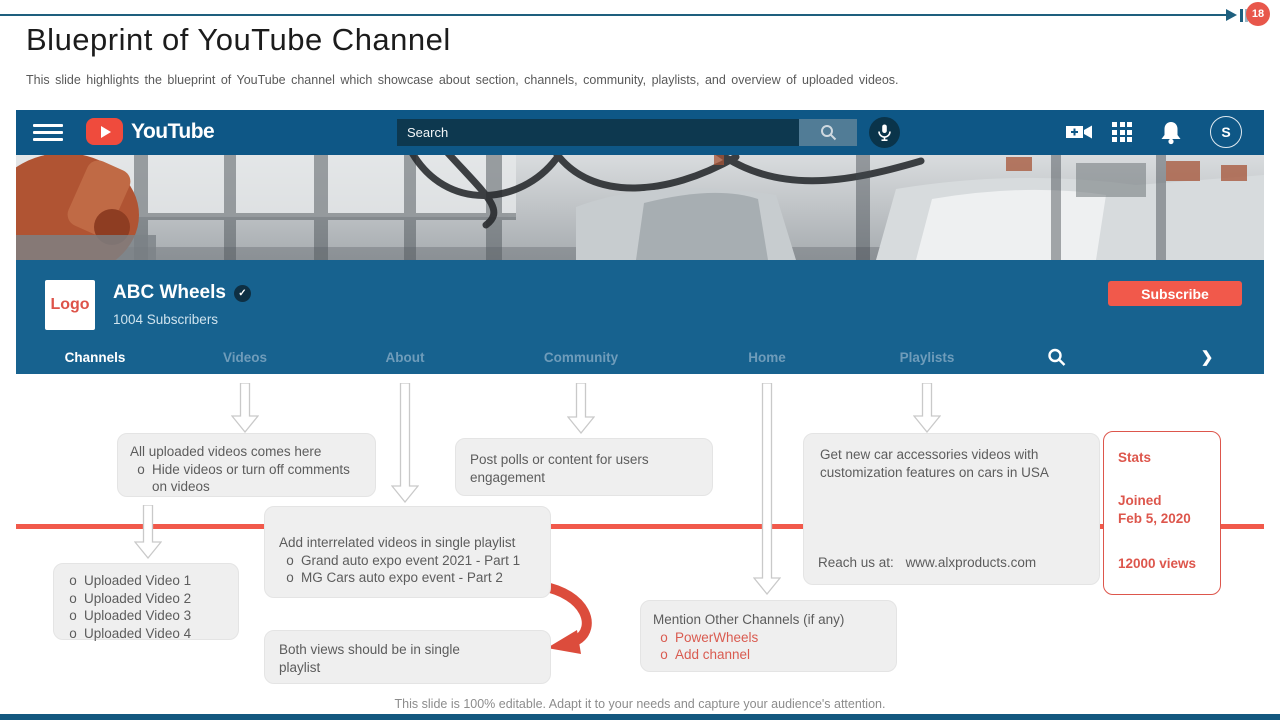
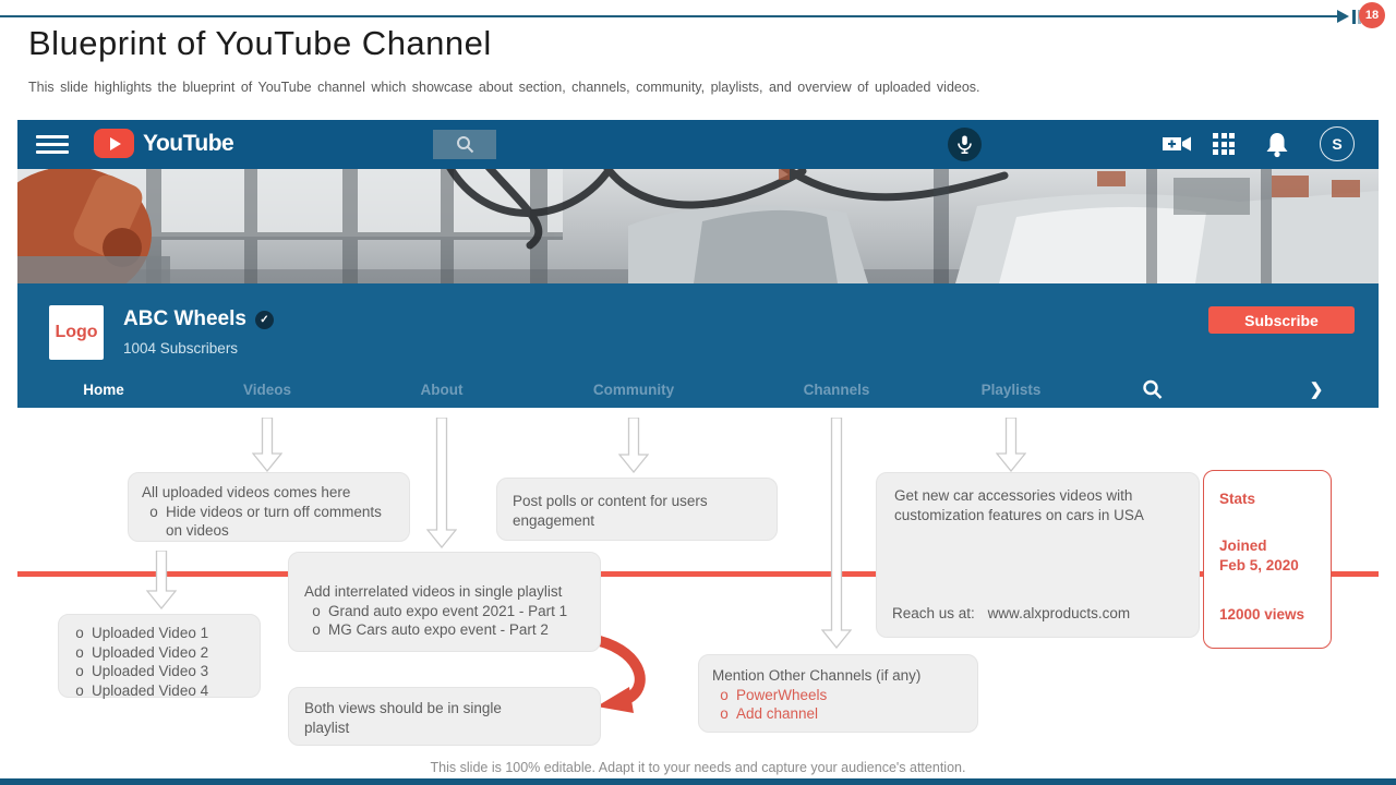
  18
  Blueprint of YouTube Channel
  This slide highlights the blueprint of YouTube channel which showcase about section, channels, community, playlists, and overview of uploaded videos.
  YouTube
- Search
  S
  Logo
  ABC Wheels
  ✓
  1004 Subscribers
  Subscribe
- Channels
+ Home
  Videos
  About
  Community
- Home
+ Channels
  Playlists
  ❯
  All uploaded videos comes here
  o
  Hide videos or turn off comments on videos
  o
  Uploaded Video 1
  o
  Uploaded Video 2
  o
  Uploaded Video 3
  o
  Uploaded Video 4
  Add interrelated videos in single playlist
  o
  Grand auto expo event 2021 - Part 1
  o
  MG Cars auto expo event - Part 2
  Both views should be in single playlist
  Post polls or content for users engagement
  Mention Other Channels (if any)
  o
  PowerWheels
  o
  Add channel
  Get new car accessories videos with customization features on cars in USA
  Reach us at: www.alxproducts.com
  Stats
  Joined
  Feb 5, 2020
  12000 views
  This slide is 100% editable. Adapt it to your needs and capture your audience's attention.
